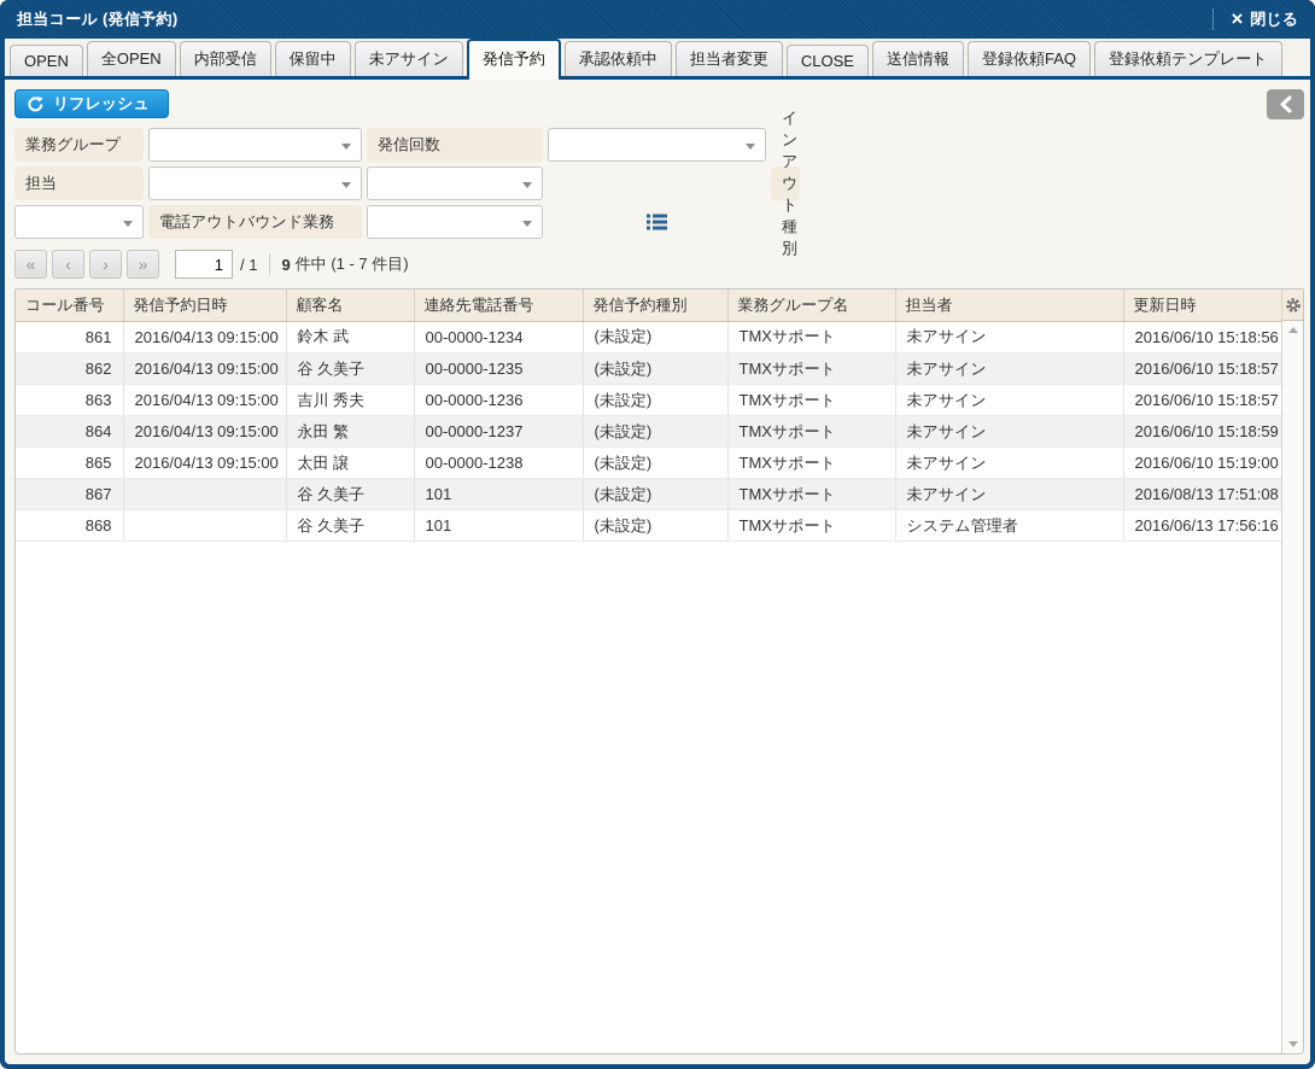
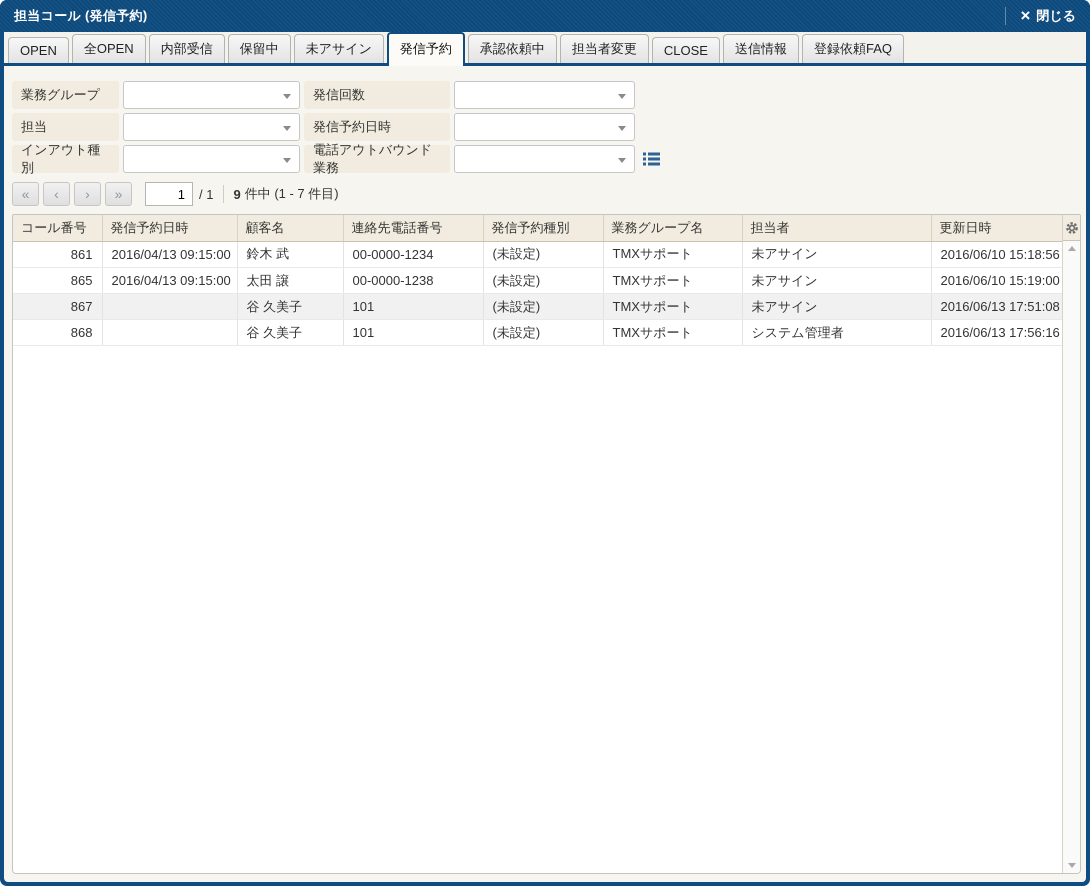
  担当コール (発信予約)
  ×
  閉じる
  OPEN
  全OPEN
  内部受信
  保留中
  未アサイン
  発信予約
  承認依頼中
  担当者変更
  CLOSE
  送信情報
  登録依頼FAQ
- 登録依頼テンプレート
- リフレッシュ
  業務グループ
  発信回数
  担当
+ 発信予約日時
  インアウト種別
  電話アウトバウンド業務
  «
  ‹
  ›
  »
  1
  / 1
  9
  件中 (1 - 7 件目)
  コール番号	発信予約日時	顧客名	連絡先電話番号	発信予約種別	業務グループ名	担当者	更新日時
  861	2016/04/13 09:15:00	鈴木 武	00-0000-1234	(未設定)	TMXサポート	未アサイン	2016/06/10 15:18:56
- 862	2016/04/13 09:15:00	谷 久美子	00-0000-1235	(未設定)	TMXサポート	未アサイン	2016/06/10 15:18:57
- 863	2016/04/13 09:15:00	吉川 秀夫	00-0000-1236	(未設定)	TMXサポート	未アサイン	2016/06/10 15:18:57
- 864	2016/04/13 09:15:00	永田 繁	00-0000-1237	(未設定)	TMXサポート	未アサイン	2016/06/10 15:18:59
  865	2016/04/13 09:15:00	太田 譲	00-0000-1238	(未設定)	TMXサポート	未アサイン	2016/06/10 15:19:00
- 867		谷 久美子	101	(未設定)	TMXサポート	未アサイン	2016/08/13 17:51:08
+ 867		谷 久美子	101	(未設定)	TMXサポート	未アサイン	2016/06/13 17:51:08
  868		谷 久美子	101	(未設定)	TMXサポート	システム管理者	2016/06/13 17:56:16
